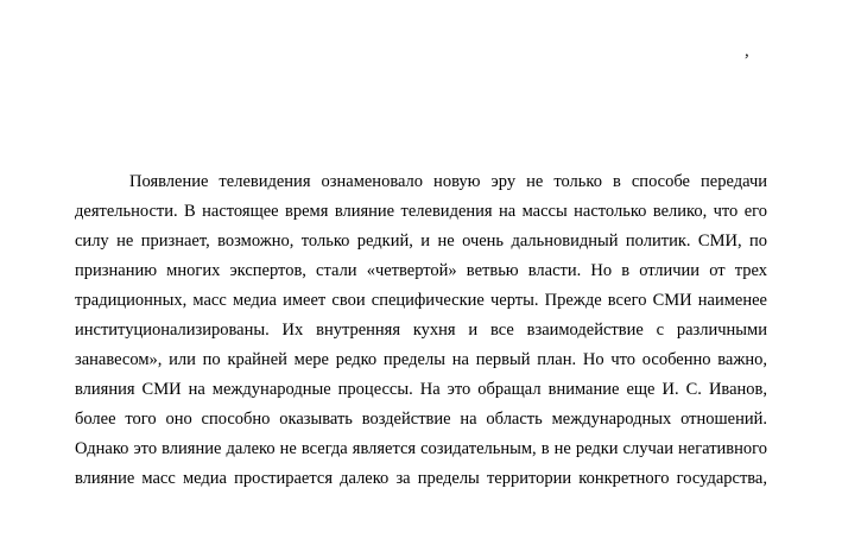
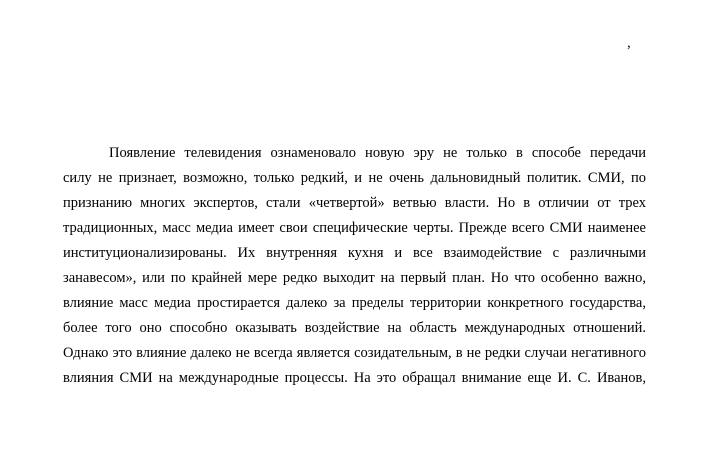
  ,
  Появление телевидения ознаменовало новую эру не только в способе передачи
- деятельности. В настоящее время влияние телевидения на массы настолько велико, что его
  силу не признает, возможно, только редкий, и не очень дальновидный политик. СМИ, по
  признанию многих экспертов, стали «четвертой» ветвью власти. Но в отличии от трех
  традиционных, масс медиа имеет свои специфические черты. Прежде всего СМИ наименее
  институционализированы. Их внутренняя кухня и все взаимодействие с различными
- занавесом», или по крайней мере редко пределы на первый план. Но что особенно важно,
+ занавесом», или по крайней мере редко выходит на первый план. Но что особенно важно,
- влияния СМИ на международные процессы. На это обращал внимание еще И. С. Иванов,
+ влияние масс медиа простирается далеко за пределы территории конкретного государства,
  более того оно способно оказывать воздействие на область международных отношений.
  Однако это влияние далеко не всегда является созидательным, в не редки случаи негативного
- влияние масс медиа простирается далеко за пределы территории конкретного государства,
+ влияния СМИ на международные процессы. На это обращал внимание еще И. С. Иванов,
